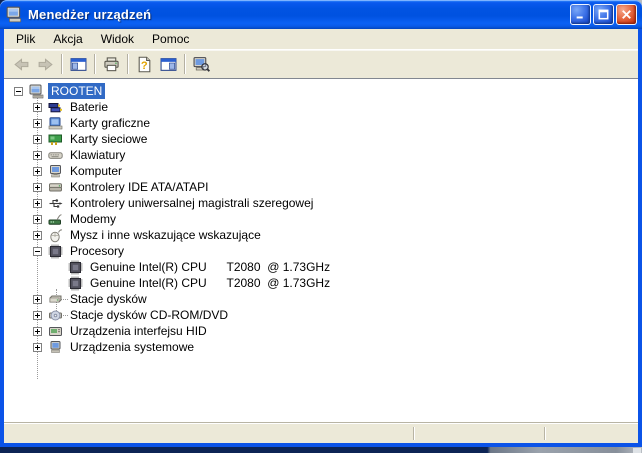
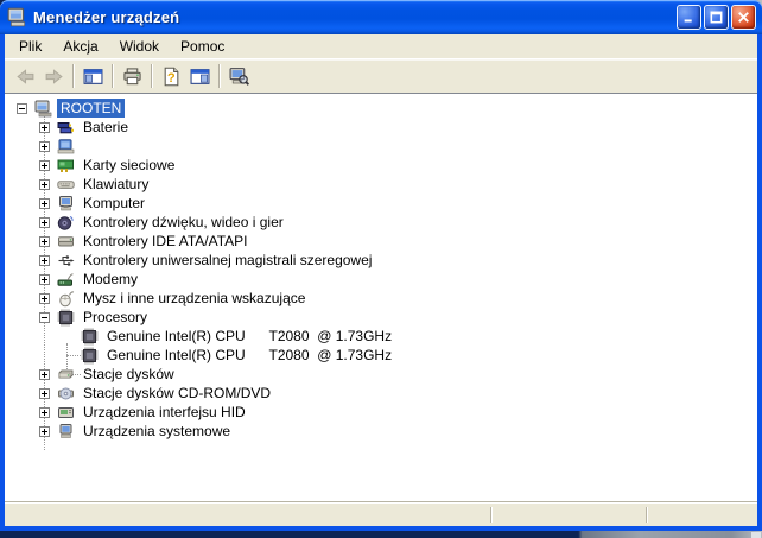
  Menedżer urządzeń
  Plik
  Akcja
  Widok
  Pomoc
  ?
  ROOTEN
  Baterie
- Karty graficzne
  Karty sieciowe
  Klawiatury
  Komputer
+ Kontrolery dźwięku, wideo i gier
  Kontrolery IDE ATA/ATAPI
  Kontrolery uniwersalnej magistrali szeregowej
  Modemy
- Mysz i inne wskazujące wskazujące
+ Mysz i inne urządzenia wskazujące
  Procesory
  Genuine Intel(R) CPU T2080 @ 1.73GHz
  Genuine Intel(R) CPU T2080 @ 1.73GHz
  Stacje dysków
  Stacje dysków CD-ROM/DVD
  Urządzenia interfejsu HID
  Urządzenia systemowe
